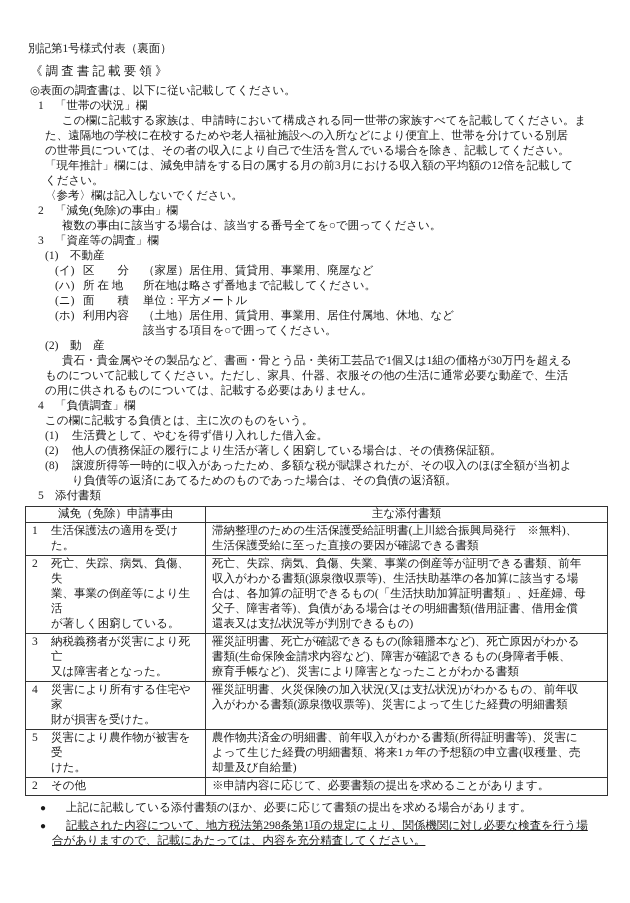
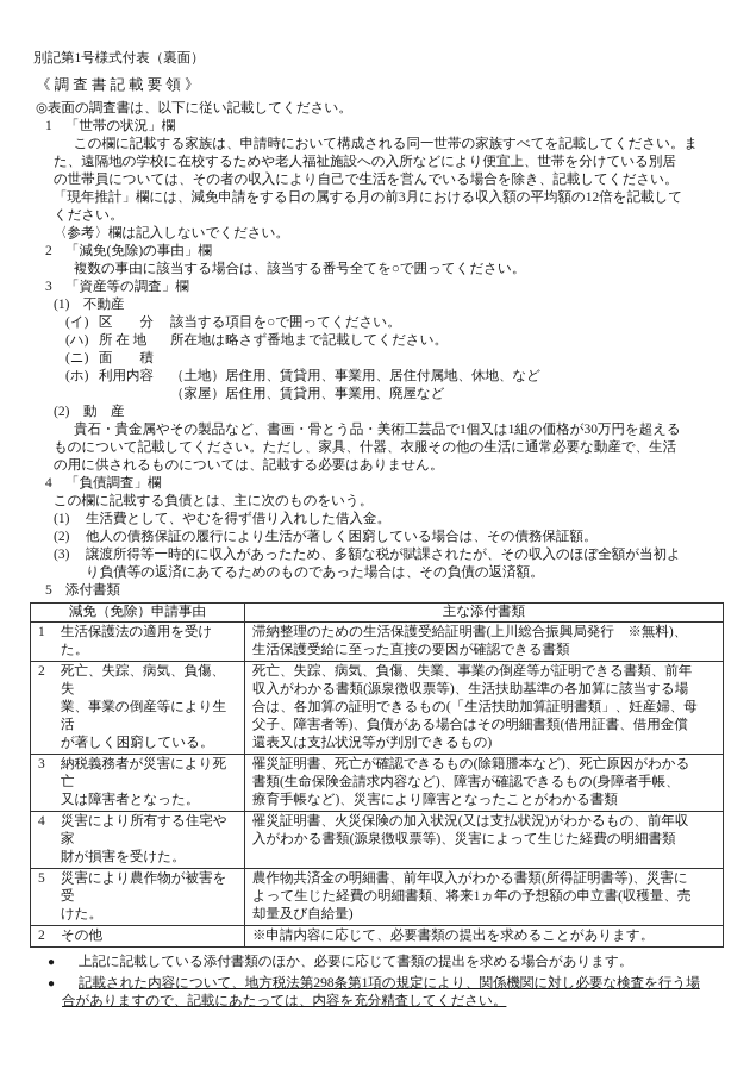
  別記第1号様式付表（裏面）
  《 調 査 書 記 載 要 領 》
  ◎表面の調査書は、以下に従い記載してください。
  1 「世帯の状況」欄
  この欄に記載する家族は、申請時において構成される同一世帯の家族すべてを記載してください。ま
  た、遠隔地の学校に在校するためや老人福祉施設への入所などにより便宜上、世帯を分けている別居
  の世帯員については、その者の収入により自己で生活を営んでいる場合を除き、記載してください。
  「現年推計」欄には、減免申請をする日の属する月の前3月における収入額の平均額の12倍を記載して
  ください。
  〈参考〉欄は記入しないでください。
  2 「減免(免除)の事由」欄
  複数の事由に該当する場合は、該当する番号全てを○で囲ってください。
  3 「資産等の調査」欄
  (1) 不動産
  (イ)
  区 分
- （家屋）居住用、賃貸用、事業用、廃屋など
+ 該当する項目を○で囲ってください。
  (ハ)
  所 在 地
  所在地は略さず番地まで記載してください。
  (ニ)
  面 積
- 単位：平方メートル
  (ホ)
  利用内容
  （土地）居住用、賃貸用、事業用、居住付属地、休地、など
- 該当する項目を○で囲ってください。
+ （家屋）居住用、賃貸用、事業用、廃屋など
  (2) 動 産
  貴石・貴金属やその製品など、書画・骨とう品・美術工芸品で1個又は1組の価格が30万円を超える
  ものについて記載してください。ただし、家具、什器、衣服その他の生活に通常必要な動産で、生活
  の用に供されるものについては、記載する必要はありません。
  4 「負債調査」欄
  この欄に記載する負債とは、主に次のものをいう。
  (1)
  生活費として、やむを得ず借り入れした借入金。
  (2)
  他人の債務保証の履行により生活が著しく困窮している場合は、その債務保証額。
- (8)
+ (3)
  譲渡所得等一時的に収入があったため、多額な税が賦課されたが、その収入のほぼ全額が当初よ
  り負債等の返済にあてるためのものであった場合は、その負債の返済額。
  5 添付書類
  減免（免除）申請事由	主な添付書類
  1 生活保護法の適用を受けた。	滞納整理のための生活保護受給証明書(上川総合振興局発行 ※無料)、生活保護受給に至った直接の要因が確認できる書類
  2 死亡、失踪、病気、負傷、失業、事業の倒産等により生活が著しく困窮している。	死亡、失踪、病気、負傷、失業、事業の倒産等が証明できる書類、前年収入がわかる書類(源泉徴収票等)、生活扶助基準の各加算に該当する場合は、各加算の証明できるもの(「生活扶助加算証明書類」、妊産婦、母父子、障害者等)、負債がある場合はその明細書類(借用証書、借用金償還表又は支払状況等が判別できるもの)
  3 納税義務者が災害により死亡又は障害者となった。	罹災証明書、死亡が確認できるもの(除籍謄本など)、死亡原因がわかる書類(生命保険金請求内容など)、障害が確認できるもの(身障者手帳、療育手帳など)、災害により障害となったことがわかる書類
  4 災害により所有する住宅や家財が損害を受けた。	罹災証明書、火災保険の加入状況(又は支払状況)がわかるもの、前年収入がわかる書類(源泉徴収票等)、災害によって生じた経費の明細書類
  5 災害により農作物が被害を受けた。	農作物共済金の明細書、前年収入がわかる書類(所得証明書等)、災害によって生じた経費の明細書類、将来1ヵ年の予想額の申立書(収穫量、売却量及び自給量)
  2 その他	※申請内容に応じて、必要書類の提出を求めることがあります。
  ●
  上記に記載している添付書類のほか、必要に応じて書類の提出を求める場合があります。
  ●
  記載された内容について、地方税法第298条第1項の規定により、関係機関に対し必要な検査を行う場
  合がありますので、記載にあたっては、内容を充分精査してください。
